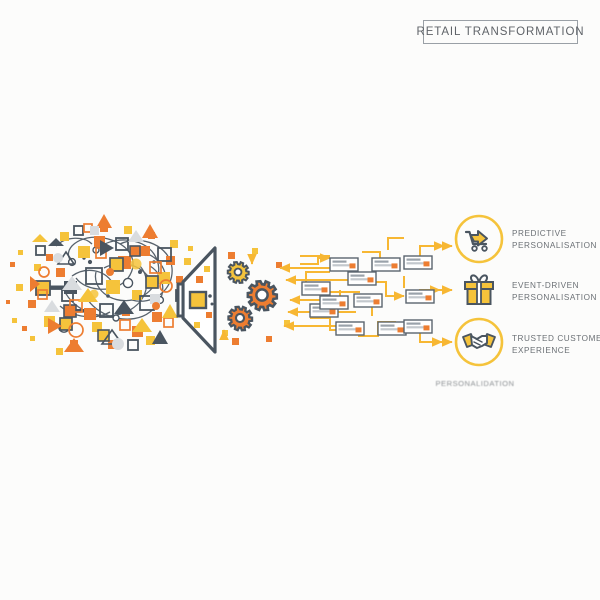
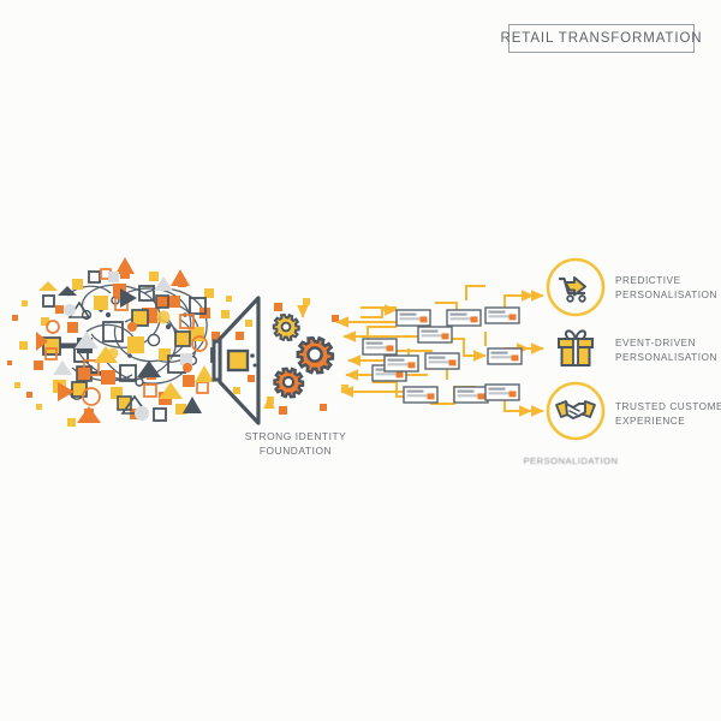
  RETAIL TRANSFORMATION
  PREDICTIVE
  PERSONALISATION
  EVENT-DRIVEN
  PERSONALISATION
  TRUSTED CUSTOME
  EXPERIENCE
+ STRONG IDENTITY
+ FOUNDATION
  PERSONALIDATION
